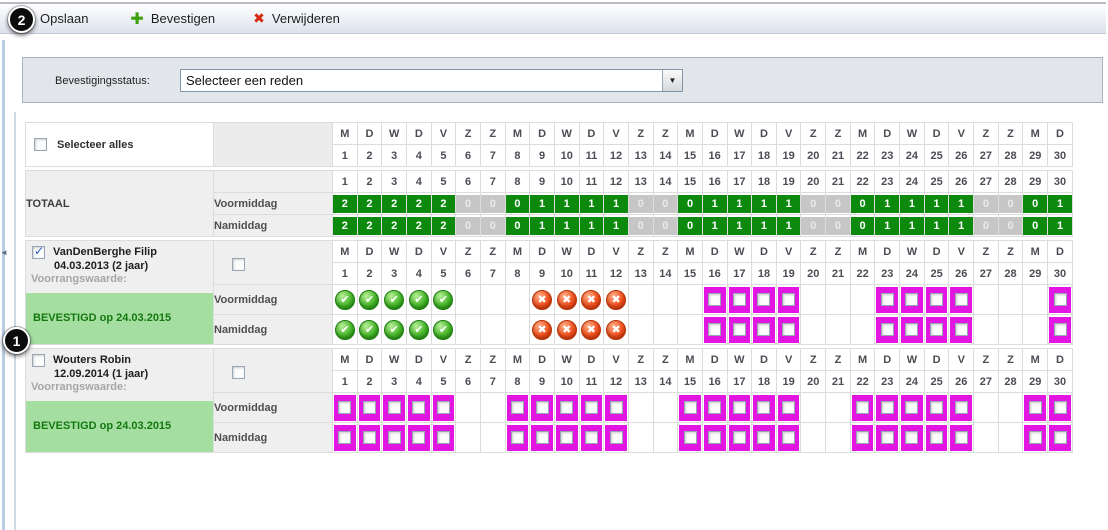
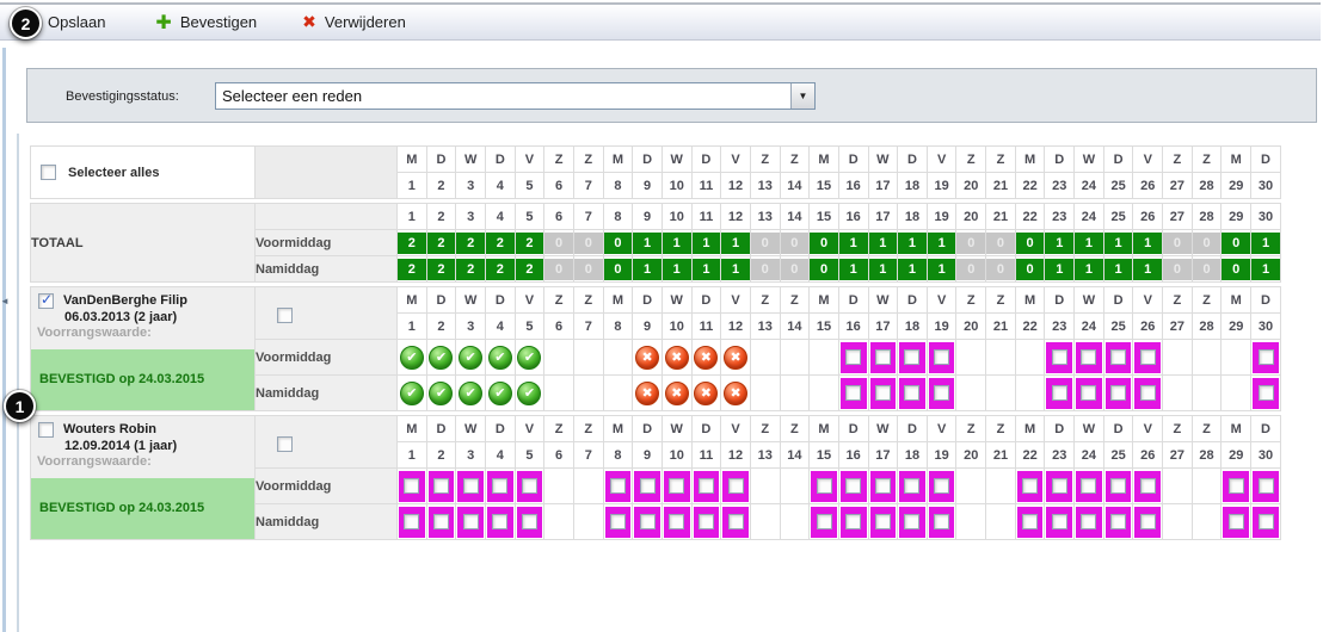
  Opslaan
  ✚
  Bevestigen
  ✖
  Verwijderen
  Bevestigingsstatus:
  Selecteer een reden
  ▼
  ◄
  Selecteer alles		M	D	W	D	V	Z	Z	M	D	W	D	V	Z	Z	M	D	W	D	V	Z	Z	M	D	W	D	V	Z	Z	M	D
  1	2	3	4	5	6	7	8	9	10	11	12	13	14	15	16	17	18	19	20	21	22	23	24	25	26	27	28	29	30
  TOTAAL		1	2	3	4	5	6	7	8	9	10	11	12	13	14	15	16	17	18	19	20	21	22	23	24	25	26	27	28	29	30
  Voormiddag	2	2	2	2	2	0	0	0	1	1	1	1	0	0	0	1	1	1	1	0	0	0	1	1	1	1	0	0	0	1
  Namiddag	2	2	2	2	2	0	0	0	1	1	1	1	0	0	0	1	1	1	1	0	0	0	1	1	1	1	0	0	0	1
- VanDenBerghe Filip04.03.2013 (2 jaar)Voorrangswaarde:BEVESTIGD op 24.03.2015		M	D	W	D	V	Z	Z	M	D	W	D	V	Z	Z	M	D	W	D	V	Z	Z	M	D	W	D	V	Z	Z	M	D
+ VanDenBerghe Filip06.03.2013 (2 jaar)Voorrangswaarde:BEVESTIGD op 24.03.2015		M	D	W	D	V	Z	Z	M	D	W	D	V	Z	Z	M	D	W	D	V	Z	Z	M	D	W	D	V	Z	Z	M	D
  1	2	3	4	5	6	7	8	9	10	11	12	13	14	15	16	17	18	19	20	21	22	23	24	25	26	27	28	29	30
  Voormiddag	✔	✔	✔	✔	✔				✖	✖	✖	✖
  Namiddag	✔	✔	✔	✔	✔				✖	✖	✖	✖
  Wouters Robin12.09.2014 (1 jaar)Voorrangswaarde:BEVESTIGD op 24.03.2015		M	D	W	D	V	Z	Z	M	D	W	D	V	Z	Z	M	D	W	D	V	Z	Z	M	D	W	D	V	Z	Z	M	D
  1	2	3	4	5	6	7	8	9	10	11	12	13	14	15	16	17	18	19	20	21	22	23	24	25	26	27	28	29	30
  Voormiddag
  Namiddag
  2
  1
